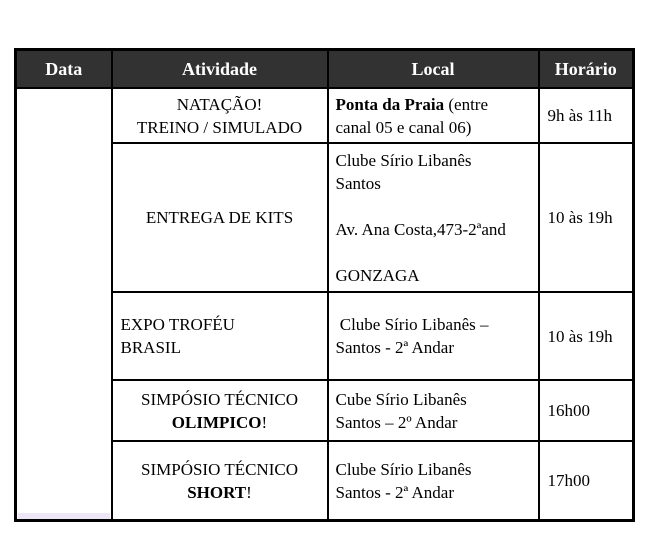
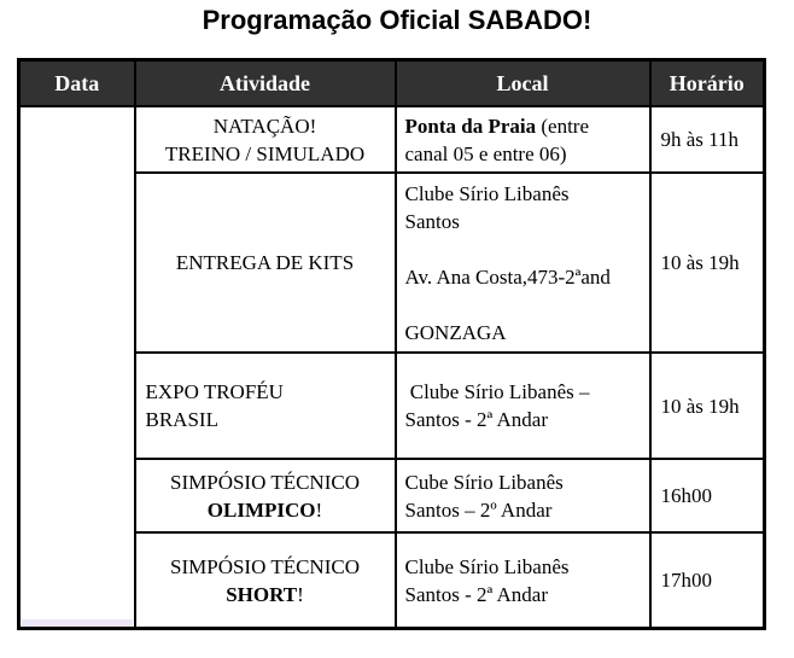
+ Programação Oficial SABADO!
  Data	Atividade	Local	Horário
- 	NATAÇÃO!TREINO / SIMULADO	Ponta da Praia (entrecanal 05 e canal 06)	9h às 11h
+ 	NATAÇÃO!TREINO / SIMULADO	Ponta da Praia (entrecanal 05 e entre 06)	9h às 11h
  ENTREGA DE KITS	Clube Sírio LibanêsSantos Av. Ana Costa,473-2ªand GONZAGA	10 às 19h
  EXPO TROFÉUBRASIL	Clube Sírio Libanês –Santos - 2ª Andar	10 às 19h
  SIMPÓSIO TÉCNICOOLIMPICO!	Cube Sírio LibanêsSantos – 2º Andar	16h00
  SIMPÓSIO TÉCNICOSHORT!	Clube Sírio LibanêsSantos - 2ª Andar	17h00
